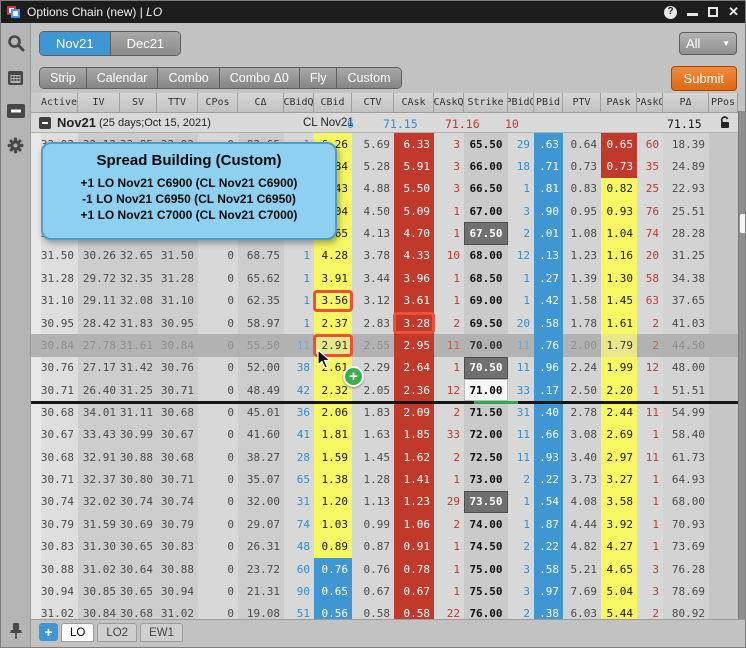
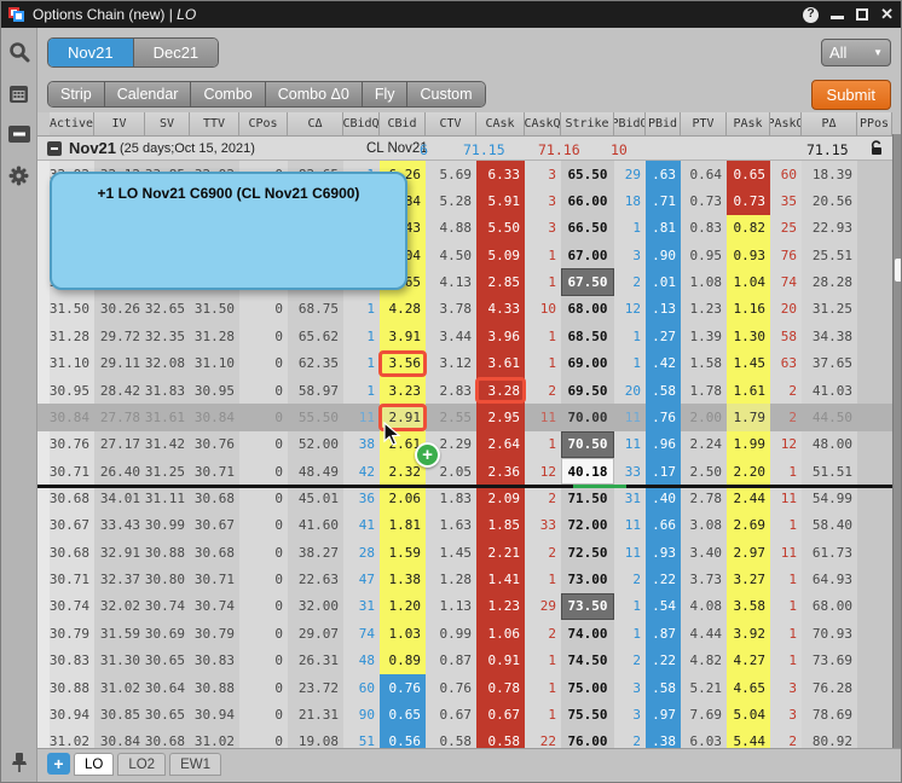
  Options Chain (new) | LO
  ?
  ✕
  Nov21
  Dec21
  All
  ▼
  Strip
  Calendar
  Combo
  Combo Δ0
  Fly
  Custom
  Submit
  Active
  IV
  SV
  TTV
  CPos
  CΔ
  CBidQ
  CBid
  CTV
  CAsk
  CAskQ
  Strike
  PBidQ
  PBid
  PTV
  PAsk
  PAskQ
  PΔ
  PPos
  Nov21
  (25 days;Oct 15, 2021)
  CL Nov21
  6
  71.15
  71.16
  10
  71.15
- Spread Building (Custom)
  +1 LO Nov21 C6900 (CL Nov21 C6900)
- -1 LO Nov21 C6950 (CL Nov21 C6950)
- +1 LO Nov21 C7000 (CL Nov21 C7000)
  5.69
  6.33
  3
  65.50
  29
  .63
  0.64
  0.65
  60
  18.39
  5.28
  5.91
  3
  66.00
  18
  .71
  0.73
  0.73
  35
- 24.89
+ 20.56
  4.88
  5.50
  3
  66.50
  1
  .81
  0.83
  0.82
  25
  22.93
  4.50
  5.09
  1
  67.00
  3
  .90
  0.95
  0.93
  76
  25.51
  4.13
- 4.70
+ 2.85
  1
  67.50
  2
  .01
  1.08
  1.04
  74
  28.28
  31.50
  30.26
  32.65
  31.50
  0
  68.75
  1
  4.28
  3.78
  4.33
  10
  68.00
  12
  .13
  1.23
  1.16
  20
  31.25
  31.28
  29.72
  32.35
  31.28
  0
  65.62
  1
  3.91
  3.44
  3.96
  1
  68.50
  1
  .27
  1.39
  1.30
  58
  34.38
  31.10
  29.11
  32.08
  31.10
  0
  62.35
  1
  3.56
  3.12
  3.61
  1
  69.00
  1
  .42
  1.58
  1.45
  63
  37.65
  30.95
  28.42
  31.83
  30.95
  0
  58.97
  1
- 2.37
+ 3.23
  2.83
  3.28
  2
  69.50
  20
  .58
  1.78
  1.61
  2
  41.03
  30.84
  27.78
  31.61
  30.84
  0
  55.50
  11
  2.91
  2.55
  2.95
  11
  70.00
  11
  .76
  2.00
  1.79
  2
  44.50
  30.76
  27.17
  31.42
  30.76
  0
  52.00
  38
  .61
  +
  2.29
  2.64
  1
  70.50
  11
  .96
  2.24
  1.99
  12
  48.00
  30.71
  26.40
  31.25
  30.71
  0
  48.49
  42
  2.32
  2.05
  2.36
  12
- 71.00
+ 40.18
  33
  .17
  2.50
  2.20
  1
  51.51
  30.68
  34.01
  31.11
  30.68
  0
  45.01
  36
  2.06
  1.83
  2.09
  2
  71.50
  31
  .40
  2.78
  2.44
  11
  54.99
  30.67
  33.43
  30.99
  30.67
  0
  41.60
  41
  1.81
  1.63
  1.85
  33
  72.00
  11
  .66
  3.08
  2.69
  1
  58.40
  30.68
  32.91
  30.88
  30.68
  0
  38.27
  28
  1.59
  1.45
- 1.62
+ 2.21
  2
  72.50
  11
  .93
  3.40
  2.97
  11
  61.73
  30.71
  32.37
  30.80
  30.71
  0
- 35.07
+ 22.63
- 65
+ 47
  1.38
  1.28
  1.41
  1
  73.00
  2
  .22
  3.73
  3.27
  1
  64.93
  30.74
  32.02
  30.74
  30.74
  0
  32.00
  31
  1.20
  1.13
  1.23
  29
  73.50
  1
  .54
  4.08
  3.58
  1
  68.00
  30.79
  31.59
  30.69
  30.79
  0
  29.07
  74
  1.03
  0.99
  1.06
  2
  74.00
  1
  .87
  4.44
  3.92
  1
  70.93
  30.83
  31.30
  30.65
  30.83
  0
  26.31
  48
  0.89
  0.87
  0.91
  1
  74.50
  2
  .22
  4.82
  4.27
  1
  73.69
  30.88
  31.02
  30.64
  30.88
  0
  23.72
  60
  0.76
  0.76
  0.78
  1
  75.00
  3
  .58
  5.21
  4.65
  3
  76.28
  30.94
  30.85
  30.65
  30.94
  0
  21.31
  90
  0.65
  0.67
  0.67
  1
  75.50
  3
  .97
  7.69
  5.04
  3
  78.69
  31.02
  30.84
  30.68
  31.02
  0
  19.08
  51
  0.56
  0.58
  0.58
  22
  76.00
  2
  .38
  6.03
  5.44
  2
  80.92
  +
  LO
  LO2
  EW1
